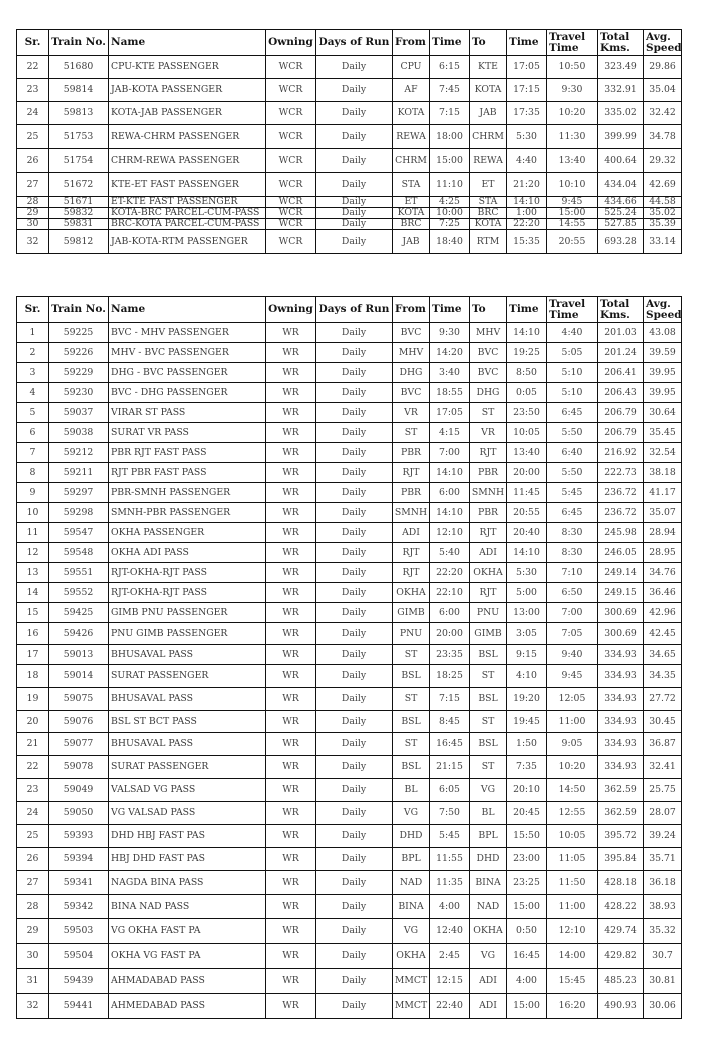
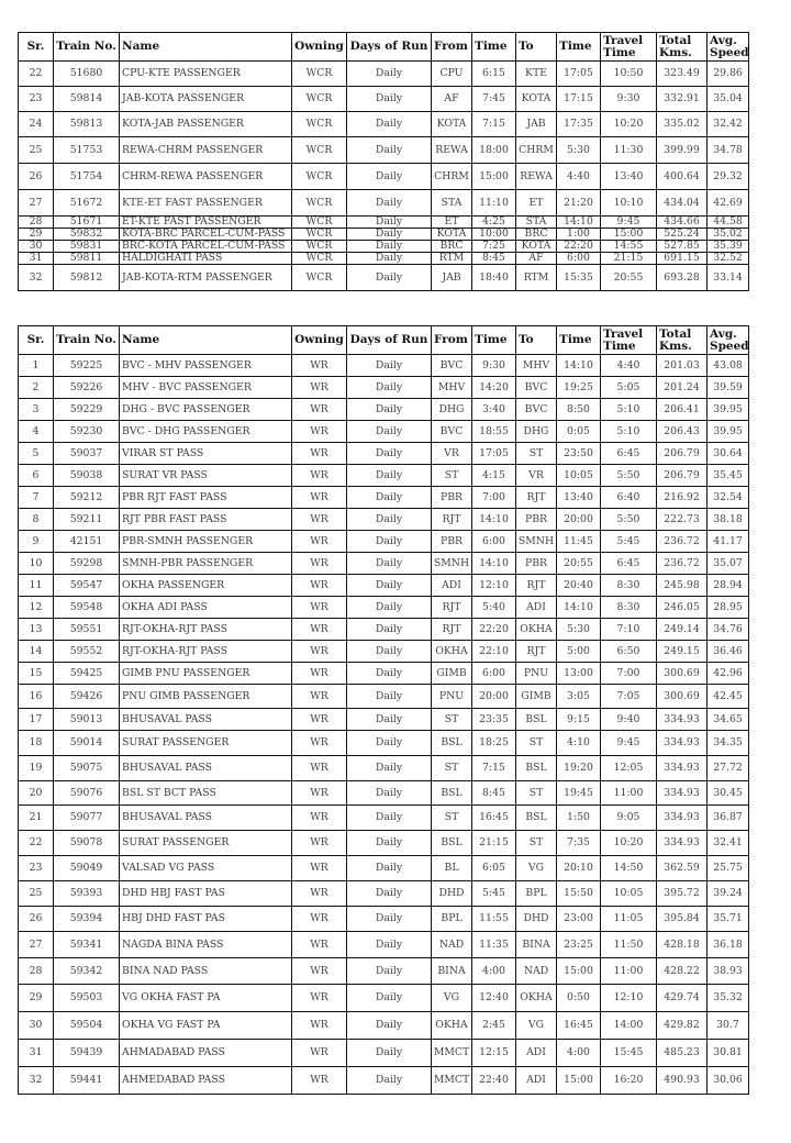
  Sr.	Train No.	Name	Owning	Days of Run	From	Time	To	Time	TravelTime	TotalKms.	Avg.Speed
  22	51680	CPU-KTE PASSENGER	WCR	Daily	CPU	6:15	KTE	17:05	10:50	323.49	29.86
  23	59814	JAB-KOTA PASSENGER	WCR	Daily	AF	7:45	KOTA	17:15	9:30	332.91	35.04
  24	59813	KOTA-JAB PASSENGER	WCR	Daily	KOTA	7:15	JAB	17:35	10:20	335.02	32.42
  25	51753	REWA-CHRM PASSENGER	WCR	Daily	REWA	18:00	CHRM	5:30	11:30	399.99	34.78
  26	51754	CHRM-REWA PASSENGER	WCR	Daily	CHRM	15:00	REWA	4:40	13:40	400.64	29.32
  27	51672	KTE-ET FAST PASSENGER	WCR	Daily	STA	11:10	ET	21:20	10:10	434.04	42.69
  28	51671	ET-KTE FAST PASSENGER	WCR	Daily	ET	4:25	STA	14:10	9:45	434.66	44.58
  29	59832	KOTA-BRC PARCEL-CUM-PASS	WCR	Daily	KOTA	10:00	BRC	1:00	15:00	525.24	35.02
  30	59831	BRC-KOTA PARCEL-CUM-PASS	WCR	Daily	BRC	7:25	KOTA	22:20	14:55	527.85	35.39
+ 31	59811	HALDIGHATI PASS	WCR	Daily	RTM	8:45	AF	6:00	21:15	691.15	32.52
  32	59812	JAB-KOTA-RTM PASSENGER	WCR	Daily	JAB	18:40	RTM	15:35	20:55	693.28	33.14
  Sr.	Train No.	Name	Owning	Days of Run	From	Time	To	Time	TravelTime	TotalKms.	Avg.Speed
  1	59225	BVC - MHV PASSENGER	WR	Daily	BVC	9:30	MHV	14:10	4:40	201.03	43.08
  2	59226	MHV - BVC PASSENGER	WR	Daily	MHV	14:20	BVC	19:25	5:05	201.24	39.59
  3	59229	DHG - BVC PASSENGER	WR	Daily	DHG	3:40	BVC	8:50	5:10	206.41	39.95
  4	59230	BVC - DHG PASSENGER	WR	Daily	BVC	18:55	DHG	0:05	5:10	206.43	39.95
  5	59037	VIRAR ST PASS	WR	Daily	VR	17:05	ST	23:50	6:45	206.79	30.64
  6	59038	SURAT VR PASS	WR	Daily	ST	4:15	VR	10:05	5:50	206.79	35.45
  7	59212	PBR RJT FAST PASS	WR	Daily	PBR	7:00	RJT	13:40	6:40	216.92	32.54
  8	59211	RJT PBR FAST PASS	WR	Daily	RJT	14:10	PBR	20:00	5:50	222.73	38.18
- 9	59297	PBR-SMNH PASSENGER	WR	Daily	PBR	6:00	SMNH	11:45	5:45	236.72	41.17
+ 9	42151	PBR-SMNH PASSENGER	WR	Daily	PBR	6:00	SMNH	11:45	5:45	236.72	41.17
  10	59298	SMNH-PBR PASSENGER	WR	Daily	SMNH	14:10	PBR	20:55	6:45	236.72	35.07
  11	59547	OKHA PASSENGER	WR	Daily	ADI	12:10	RJT	20:40	8:30	245.98	28.94
  12	59548	OKHA ADI PASS	WR	Daily	RJT	5:40	ADI	14:10	8:30	246.05	28.95
  13	59551	RJT-OKHA-RJT PASS	WR	Daily	RJT	22:20	OKHA	5:30	7:10	249.14	34.76
  14	59552	RJT-OKHA-RJT PASS	WR	Daily	OKHA	22:10	RJT	5:00	6:50	249.15	36.46
  15	59425	GIMB PNU PASSENGER	WR	Daily	GIMB	6:00	PNU	13:00	7:00	300.69	42.96
  16	59426	PNU GIMB PASSENGER	WR	Daily	PNU	20:00	GIMB	3:05	7:05	300.69	42.45
  17	59013	BHUSAVAL PASS	WR	Daily	ST	23:35	BSL	9:15	9:40	334.93	34.65
  18	59014	SURAT PASSENGER	WR	Daily	BSL	18:25	ST	4:10	9:45	334.93	34.35
  19	59075	BHUSAVAL PASS	WR	Daily	ST	7:15	BSL	19:20	12:05	334.93	27.72
  20	59076	BSL ST BCT PASS	WR	Daily	BSL	8:45	ST	19:45	11:00	334.93	30.45
  21	59077	BHUSAVAL PASS	WR	Daily	ST	16:45	BSL	1:50	9:05	334.93	36.87
  22	59078	SURAT PASSENGER	WR	Daily	BSL	21:15	ST	7:35	10:20	334.93	32.41
  23	59049	VALSAD VG PASS	WR	Daily	BL	6:05	VG	20:10	14:50	362.59	25.75
- 24	59050	VG VALSAD PASS	WR	Daily	VG	7:50	BL	20:45	12:55	362.59	28.07
  25	59393	DHD HBJ FAST PAS	WR	Daily	DHD	5:45	BPL	15:50	10:05	395.72	39.24
  26	59394	HBJ DHD FAST PAS	WR	Daily	BPL	11:55	DHD	23:00	11:05	395.84	35.71
  27	59341	NAGDA BINA PASS	WR	Daily	NAD	11:35	BINA	23:25	11:50	428.18	36.18
  28	59342	BINA NAD PASS	WR	Daily	BINA	4:00	NAD	15:00	11:00	428.22	38.93
  29	59503	VG OKHA FAST PA	WR	Daily	VG	12:40	OKHA	0:50	12:10	429.74	35.32
  30	59504	OKHA VG FAST PA	WR	Daily	OKHA	2:45	VG	16:45	14:00	429.82	30.7
  31	59439	AHMADABAD PASS	WR	Daily	MMCT	12:15	ADI	4:00	15:45	485.23	30.81
  32	59441	AHMEDABAD PASS	WR	Daily	MMCT	22:40	ADI	15:00	16:20	490.93	30.06
